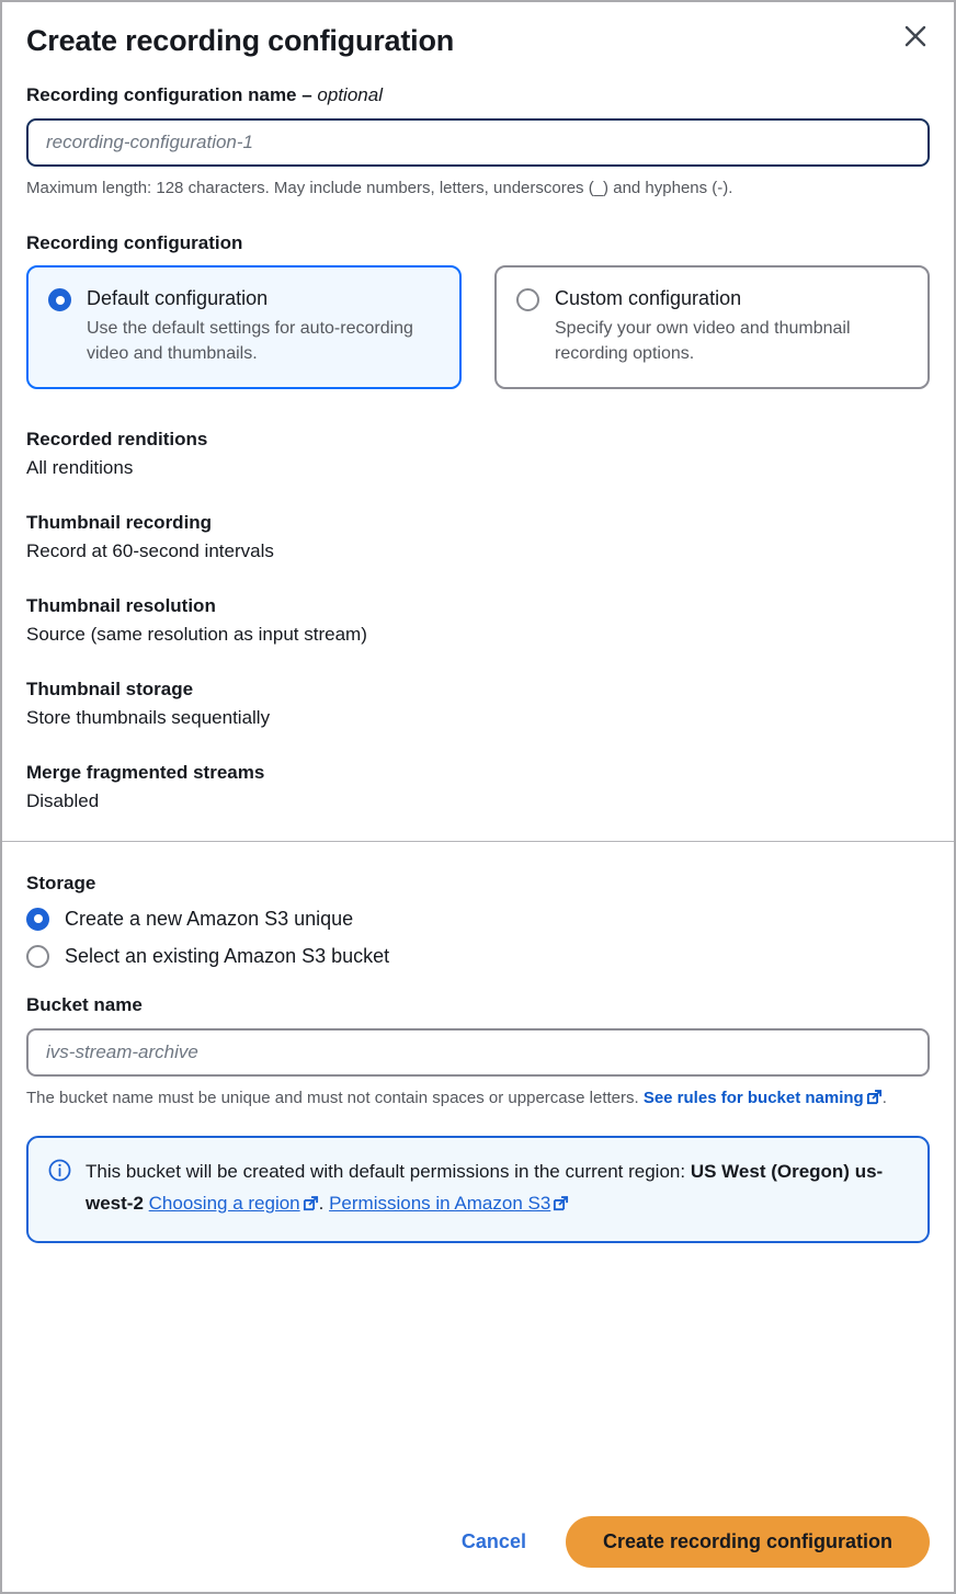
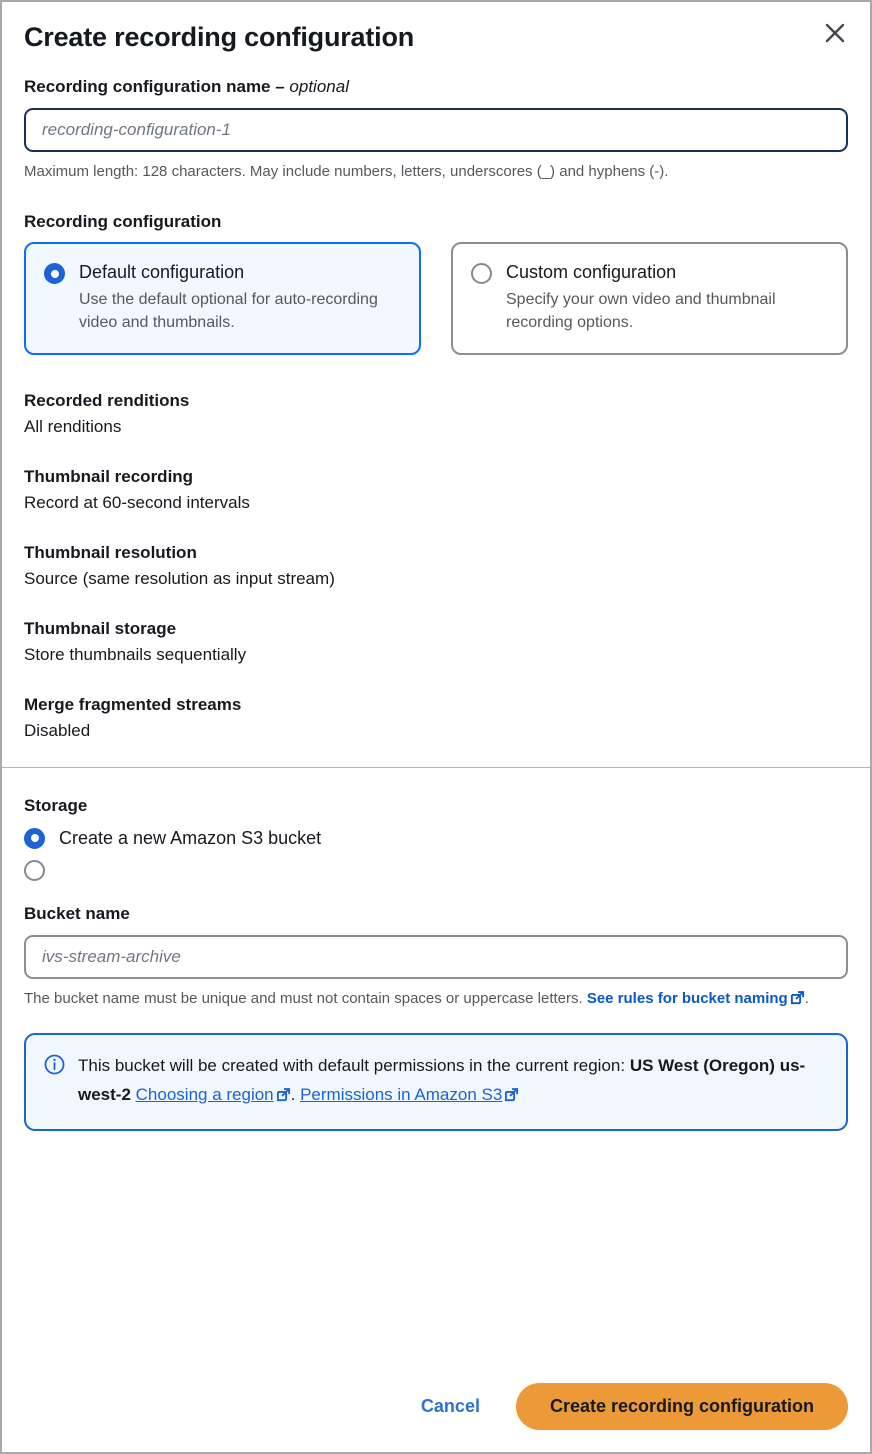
  Create recording configuration
  Recording configuration name – optional
  recording-configuration-1
  Maximum length: 128 characters. May include numbers, letters, underscores (_) and hyphens (-).
  Recording configuration
  Default configuration
- Use the default settings for auto-recording video and thumbnails.
+ Use the default optional for auto-recording video and thumbnails.
  Custom configuration
  Specify your own video and thumbnail recording options.
  Recorded renditions
  All renditions
  Thumbnail recording
  Record at 60-second intervals
  Thumbnail resolution
  Source (same resolution as input stream)
  Thumbnail storage
  Store thumbnails sequentially
  Merge fragmented streams
  Disabled
  Storage
- Create a new Amazon S3 unique
+ Create a new Amazon S3 bucket
- Select an existing Amazon S3 bucket
  Bucket name
  ivs-stream-archive
  The bucket name must be unique and must not contain spaces or uppercase letters. See rules for bucket naming .
  This bucket will be created with default permissions in the current region: US West (Oregon) us-west-2 Choosing a region . Permissions in Amazon S3
  Cancel
  Create recording configuration
